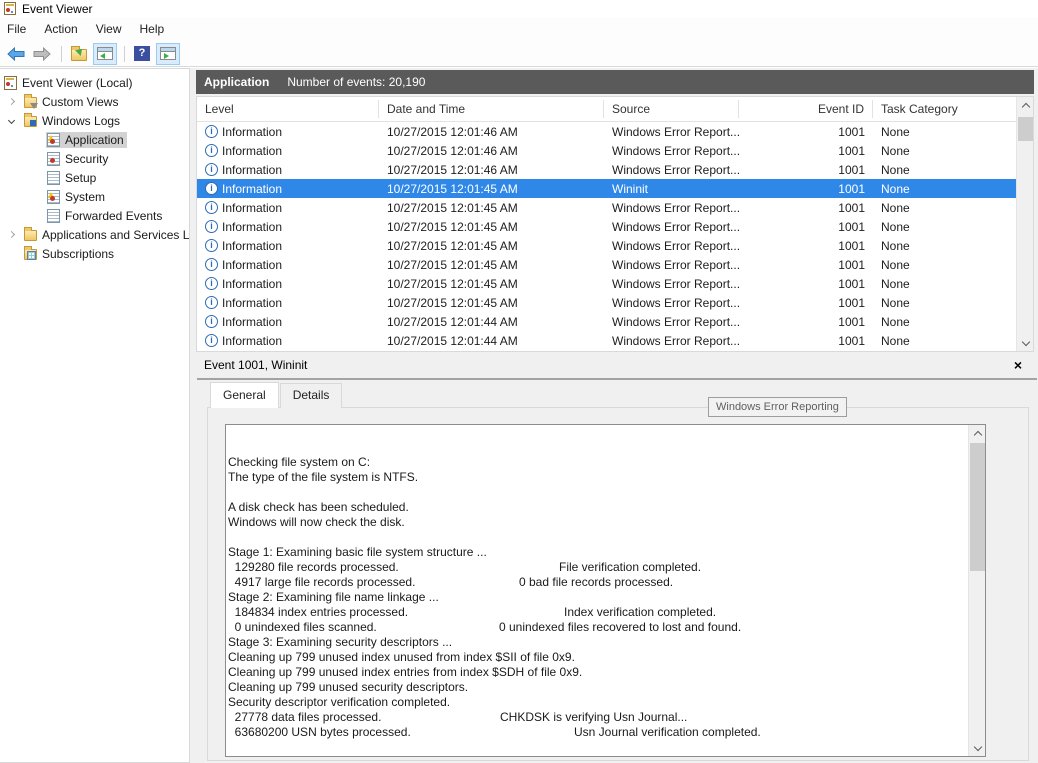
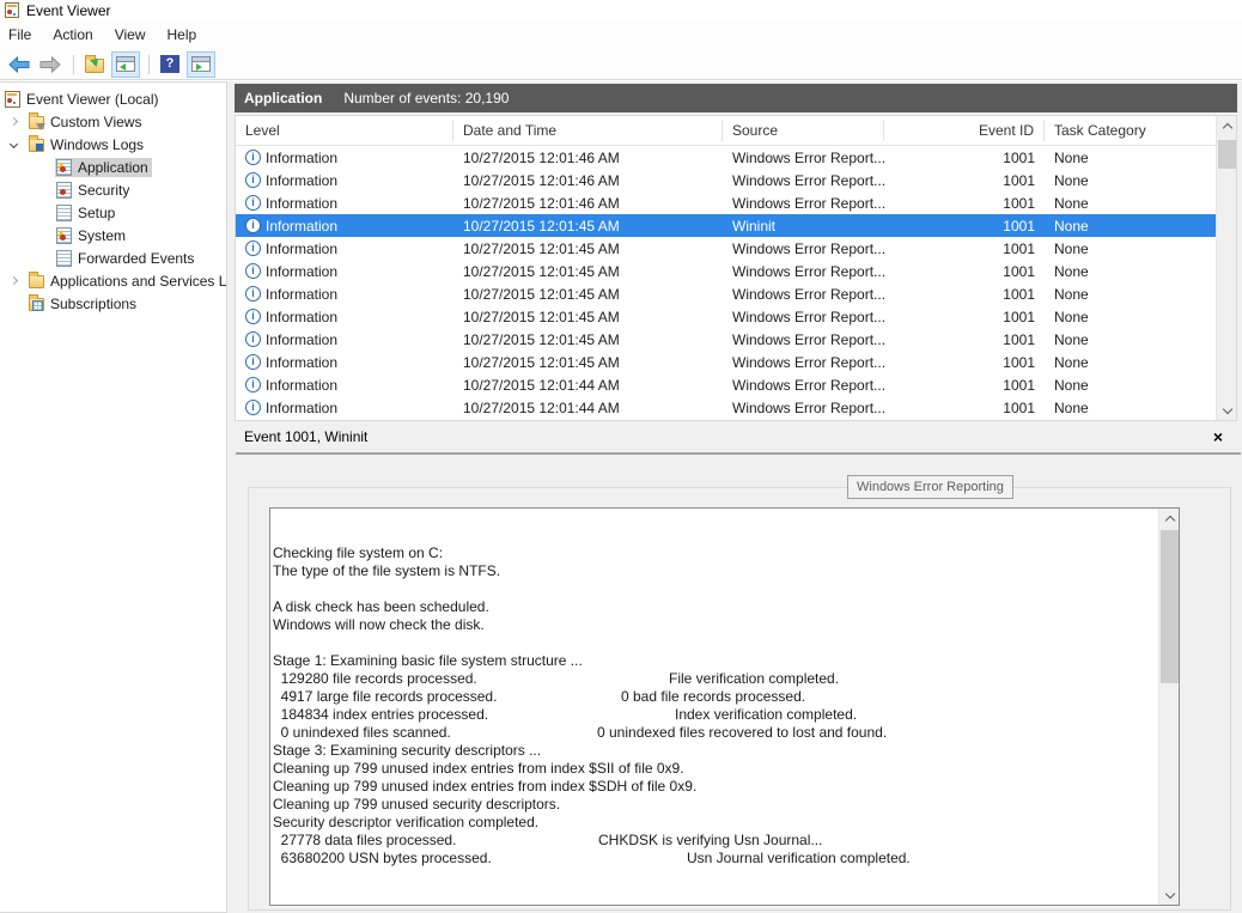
  Event Viewer
  File
  Action
  View
  Help
  Event Viewer (Local)
  Custom Views
  Windows Logs
  Application
  Security
  Setup
  System
  Forwarded Events
  Applications and Services L
  Subscriptions
  Application
  Number of events: 20,190
  Level
  Date and Time
  Source
  Event ID
  Task Category
  Information
  10/27/2015 12:01:46 AM
  Windows Error Report...
  1001
  None
  Information
  10/27/2015 12:01:46 AM
  Windows Error Report...
  1001
  None
  Information
  10/27/2015 12:01:46 AM
  Windows Error Report...
  1001
  None
  Information
  10/27/2015 12:01:45 AM
  Wininit
  1001
  None
  Information
  10/27/2015 12:01:45 AM
  Windows Error Report...
  1001
  None
  Information
  10/27/2015 12:01:45 AM
  Windows Error Report...
  1001
  None
  Information
  10/27/2015 12:01:45 AM
  Windows Error Report...
  1001
  None
  Information
  10/27/2015 12:01:45 AM
  Windows Error Report...
  1001
  None
  Information
  10/27/2015 12:01:45 AM
  Windows Error Report...
  1001
  None
  Information
  10/27/2015 12:01:45 AM
  Windows Error Report...
  1001
  None
  Information
  10/27/2015 12:01:44 AM
  Windows Error Report...
  1001
  None
  Information
  10/27/2015 12:01:44 AM
  Windows Error Report...
  1001
  None
  Windows Error Reporting
  Event 1001, Wininit
  ×
- General
- Details
  Checking file system on C:
  The type of the file system is NTFS.
  A disk check has been scheduled.
  Windows will now check the disk.
  Stage 1: Examining basic file system structure ...
  129280 file records processed.
  File verification completed.
  4917 large file records processed.
  0 bad file records processed.
- Stage 2: Examining file name linkage ...
  184834 index entries processed.
  Index verification completed.
  0 unindexed files scanned.
  0 unindexed files recovered to lost and found.
  Stage 3: Examining security descriptors ...
- Cleaning up 799 unused index unused from index $SII of file 0x9.
+ Cleaning up 799 unused index entries from index $SII of file 0x9.
  Cleaning up 799 unused index entries from index $SDH of file 0x9.
  Cleaning up 799 unused security descriptors.
  Security descriptor verification completed.
  27778 data files processed.
  CHKDSK is verifying Usn Journal...
  63680200 USN bytes processed.
  Usn Journal verification completed.
